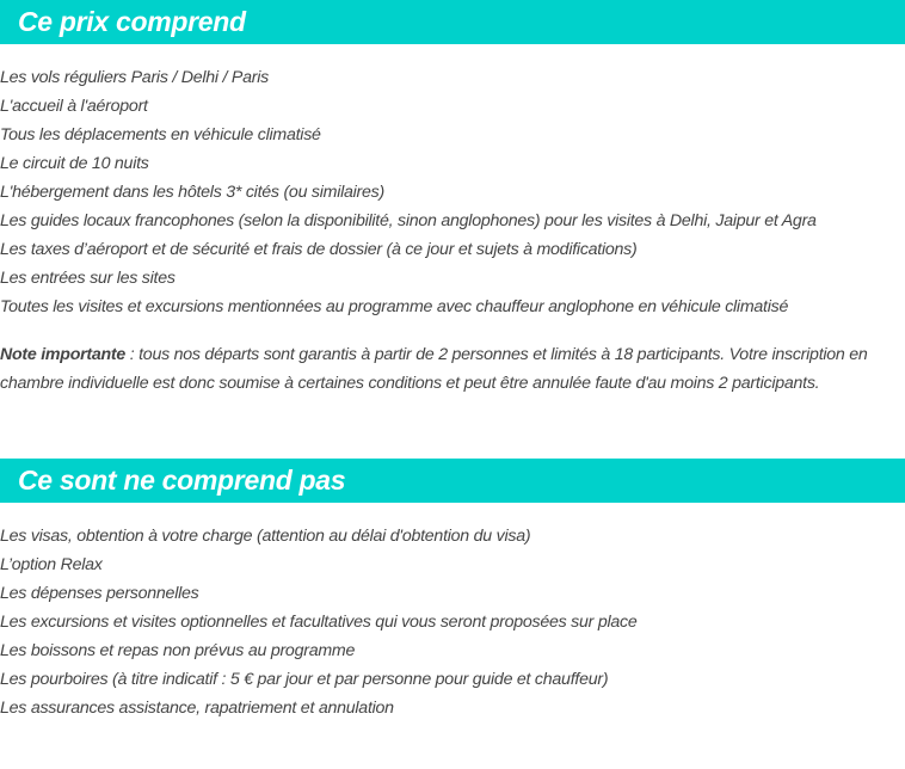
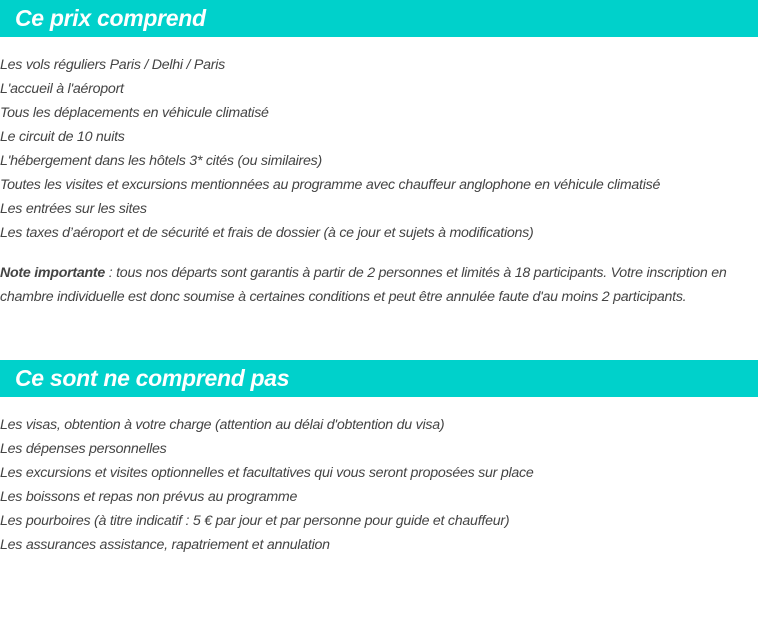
  Ce prix comprend
  Les vols réguliers Paris / Delhi / Paris
  L'accueil à l'aéroport
  Tous les déplacements en véhicule climatisé
  Le circuit de 10 nuits
  L'hébergement dans les hôtels 3* cités (ou similaires)
- Les guides locaux francophones (selon la disponibilité, sinon anglophones) pour les visites à Delhi, Jaipur et Agra
- Les taxes d’aéroport et de sécurité et frais de dossier (à ce jour et sujets à modifications)
+ Toutes les visites et excursions mentionnées au programme avec chauffeur anglophone en véhicule climatisé
  Les entrées sur les sites
- Toutes les visites et excursions mentionnées au programme avec chauffeur anglophone en véhicule climatisé
+ Les taxes d’aéroport et de sécurité et frais de dossier (à ce jour et sujets à modifications)
  Note importante : tous nos départs sont garantis à partir de 2 personnes et limités à 18 participants. Votre inscription en chambre individuelle est donc soumise à certaines conditions et peut être annulée faute d'au moins 2 participants.
  Ce sont ne comprend pas
  Les visas, obtention à votre charge (attention au délai d'obtention du visa)
- L’option Relax
  Les dépenses personnelles
  Les excursions et visites optionnelles et facultatives qui vous seront proposées sur place
  Les boissons et repas non prévus au programme
  Les pourboires (à titre indicatif : 5 € par jour et par personne pour guide et chauffeur)
  Les assurances assistance, rapatriement et annulation
